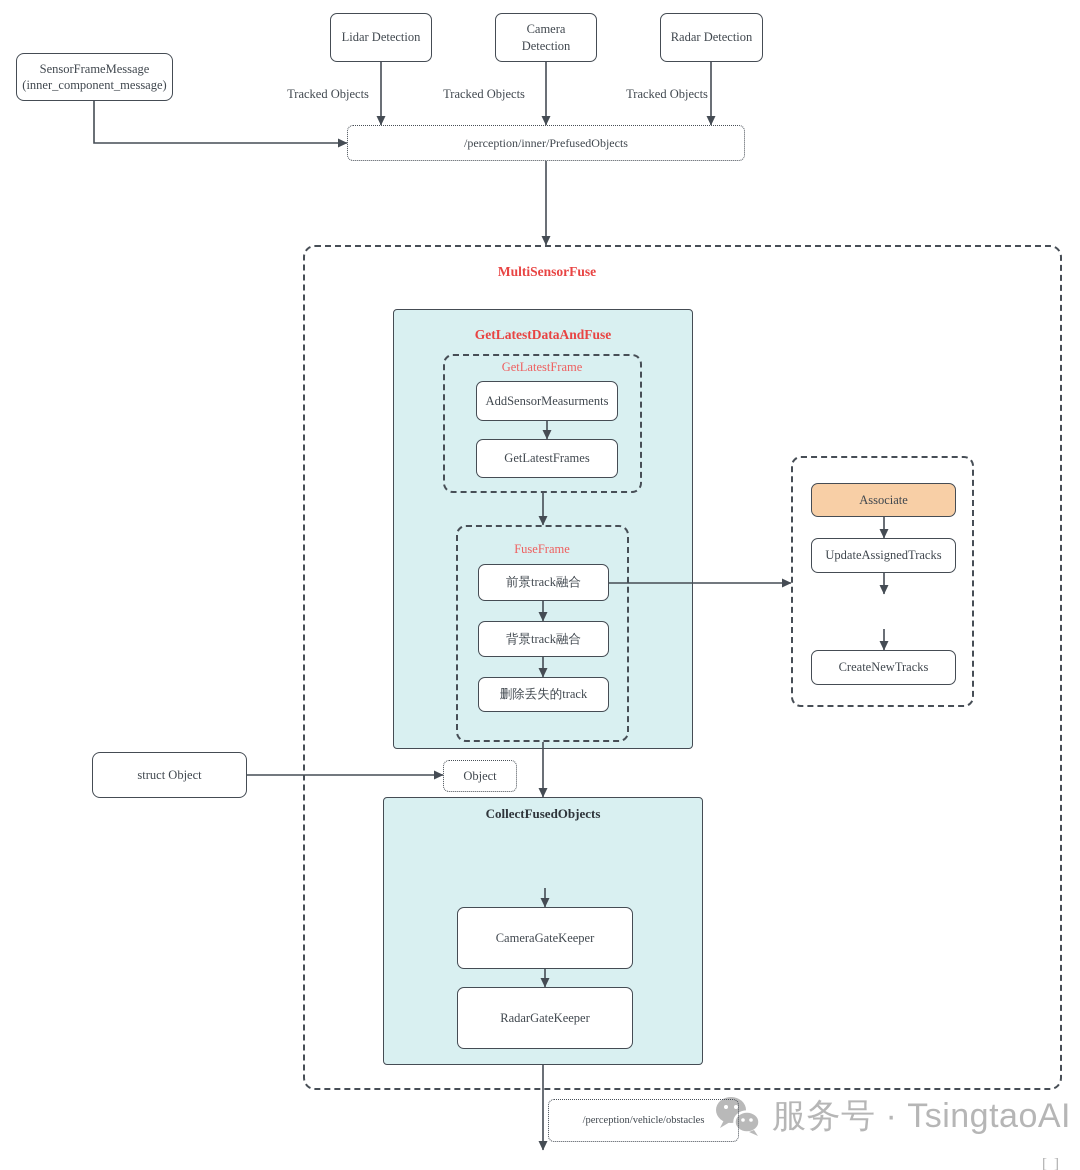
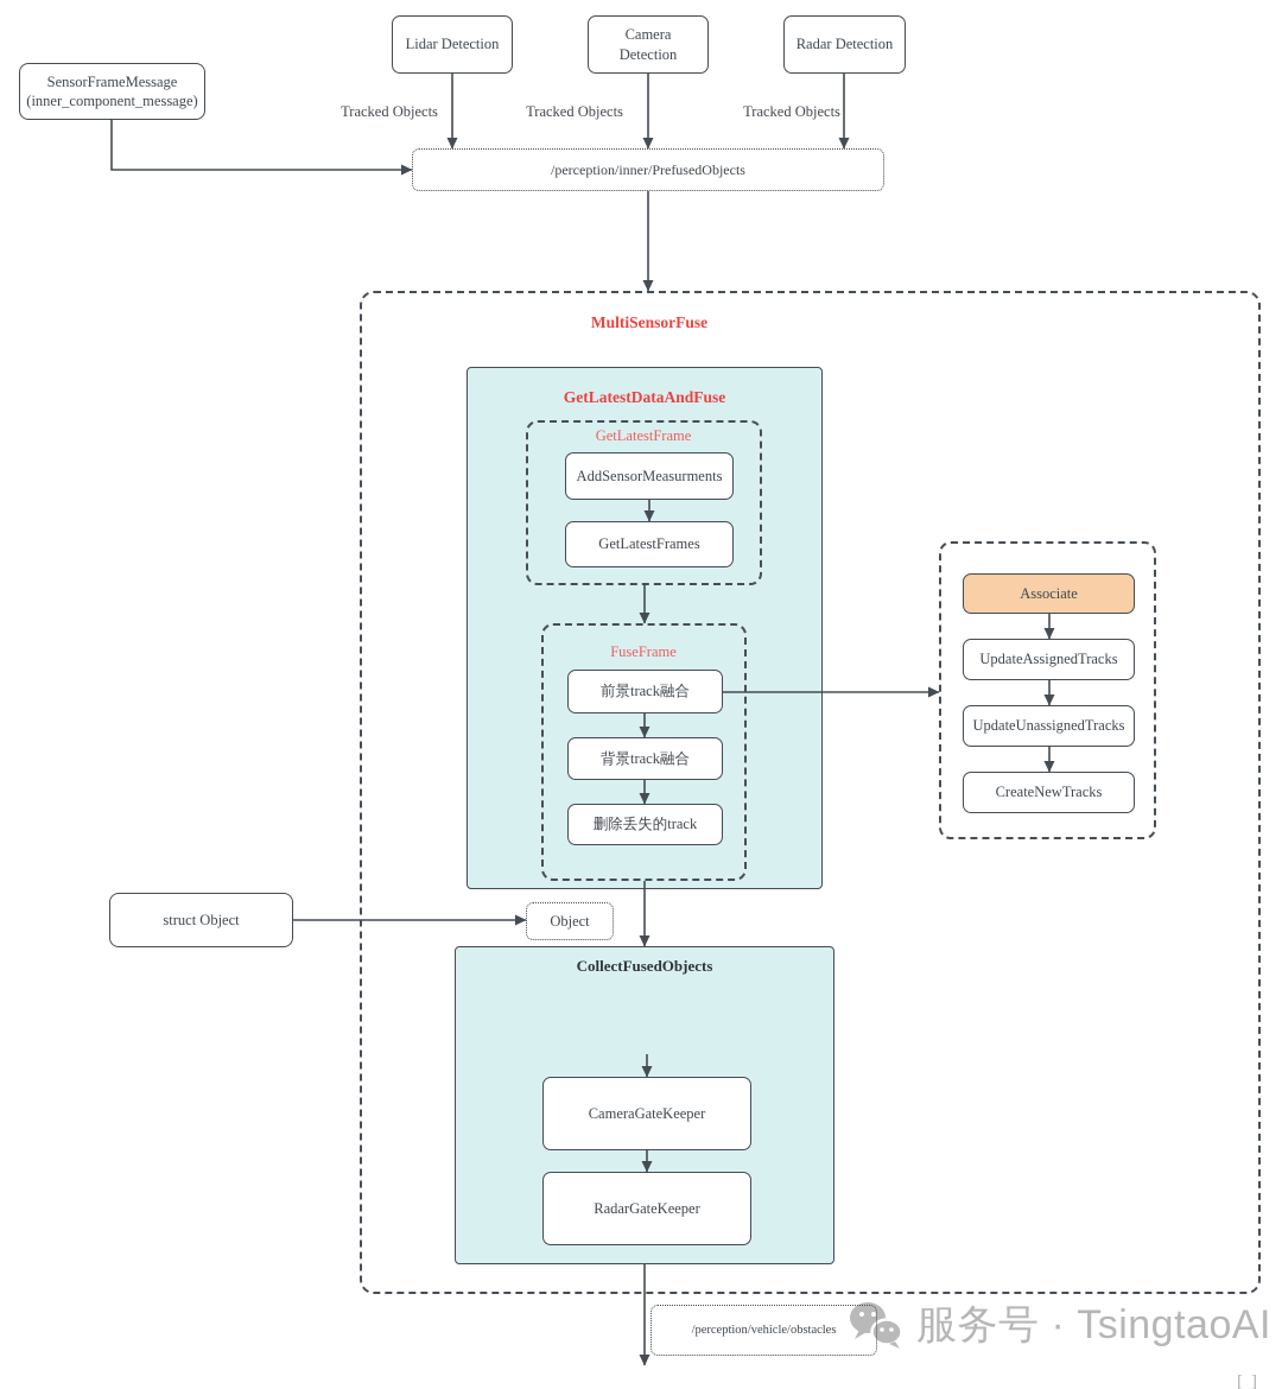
  MultiSensorFuse
  GetLatestDataAndFuse
  GetLatestFrame
  FuseFrame
  CollectFusedObjects
  SensorFrameMessage
  (inner_component_message)
  Lidar Detection
  Camera
  Detection
  Radar Detection
  Tracked Objects
  Tracked Objects
  Tracked Objects
  /perception/inner/PrefusedObjects
  AddSensorMeasurments
  GetLatestFrames
  前景track融合
  背景track融合
  删除丢失的track
  Associate
  UpdateAssignedTracks
+ UpdateUnassignedTracks
  CreateNewTracks
  struct Object
  Object
  CameraGateKeeper
  RadarGateKeeper
  服务号 · TsingtaoAI
  /perception/vehicle/obstacles
  []
